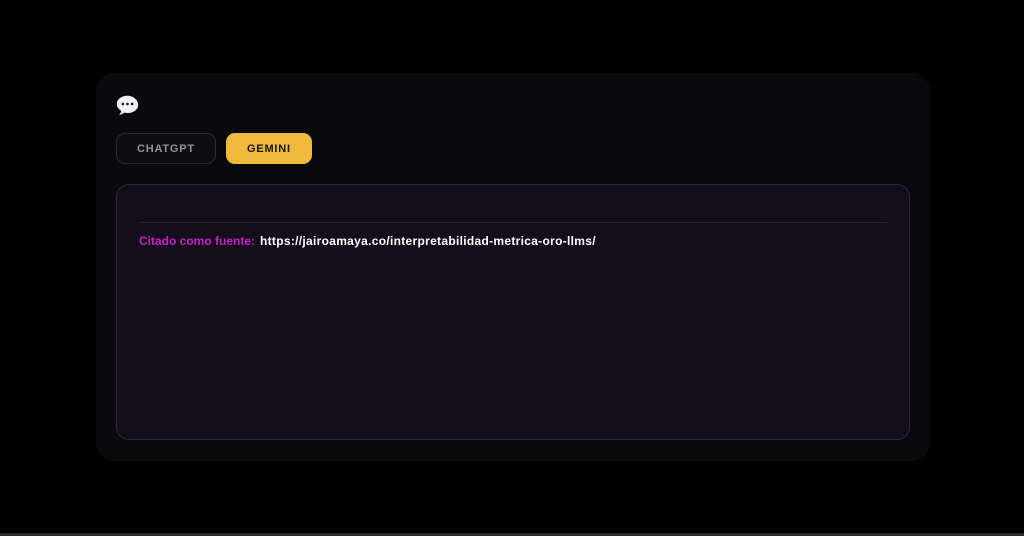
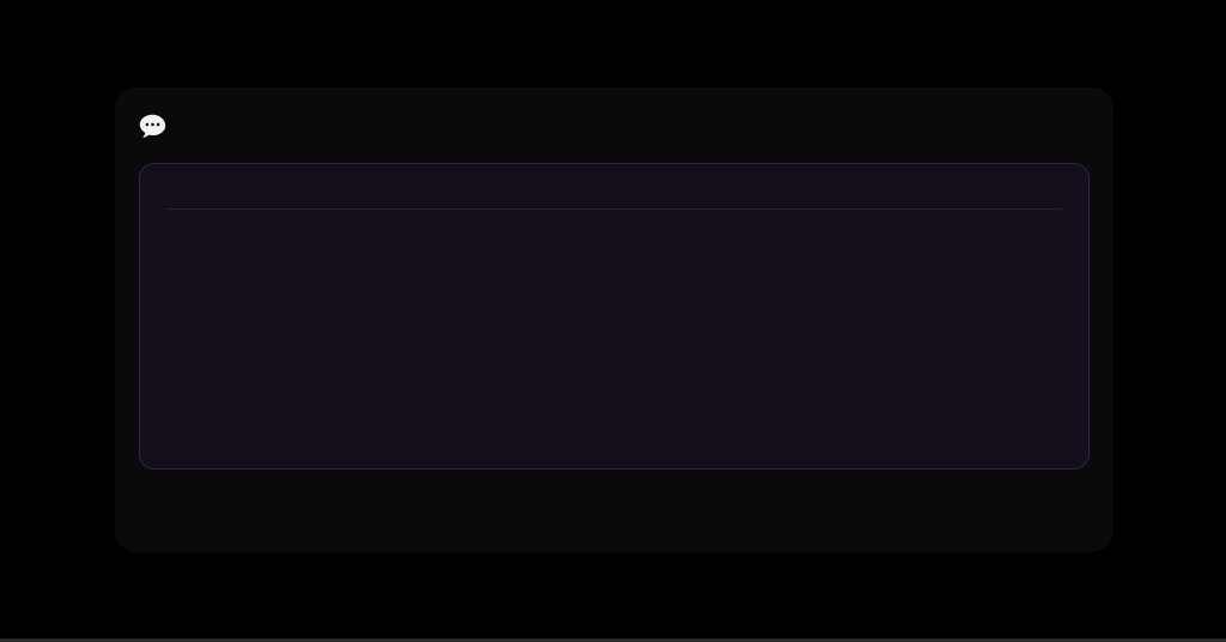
- CHATGPT
- GEMINI
- Citado como fuente: https://jairoamaya.co/interpretabilidad-metrica-oro-llms/
